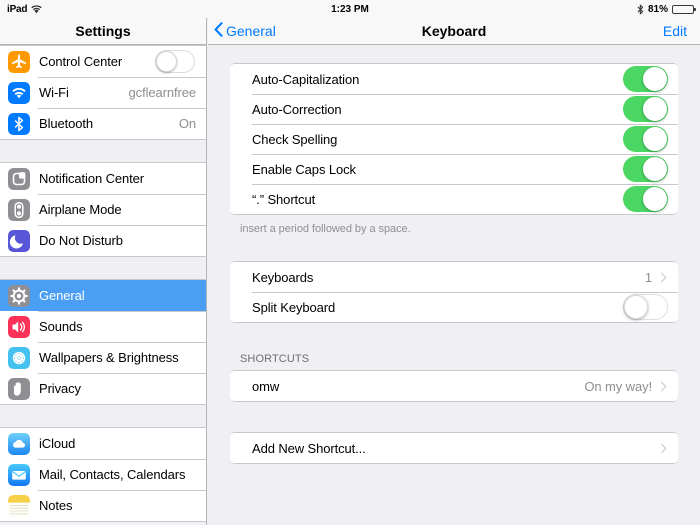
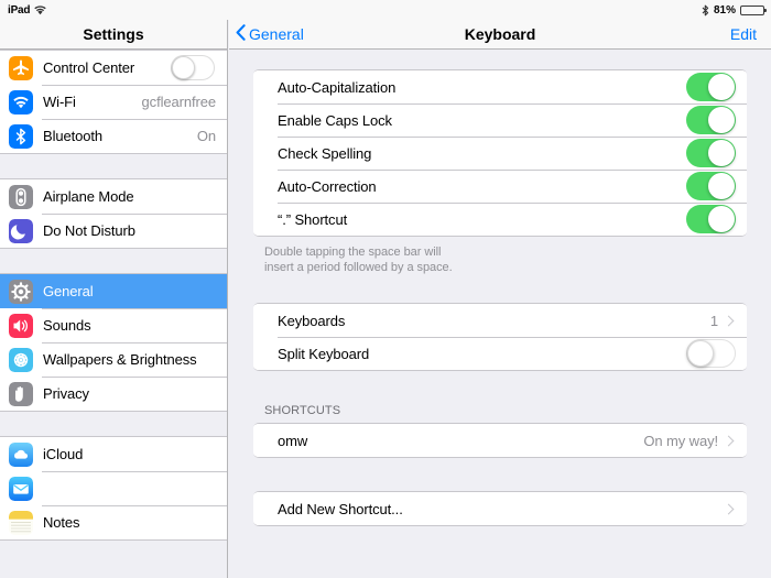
  iPad
- 1:23 PM
  81%
  Settings
  Control Center
  Wi-Fi
  gcflearnfree
  Bluetooth
  On
- Notification Center
  Airplane Mode
  Do Not Disturb
  General
  Sounds
  Wallpapers & Brightness
  Privacy
  iCloud
- Mail, Contacts, Calendars
  Notes
  General
  Keyboard
  Edit
  Auto-Capitalization
- Auto-Correction
+ Enable Caps Lock
  Check Spelling
- Enable Caps Lock
+ Auto-Correction
  “.” Shortcut
+ Double tapping the space bar will
  insert a period followed by a space.
  Keyboards
  1
  Split Keyboard
  SHORTCUTS
  omw
  On my way!
  Add New Shortcut...
